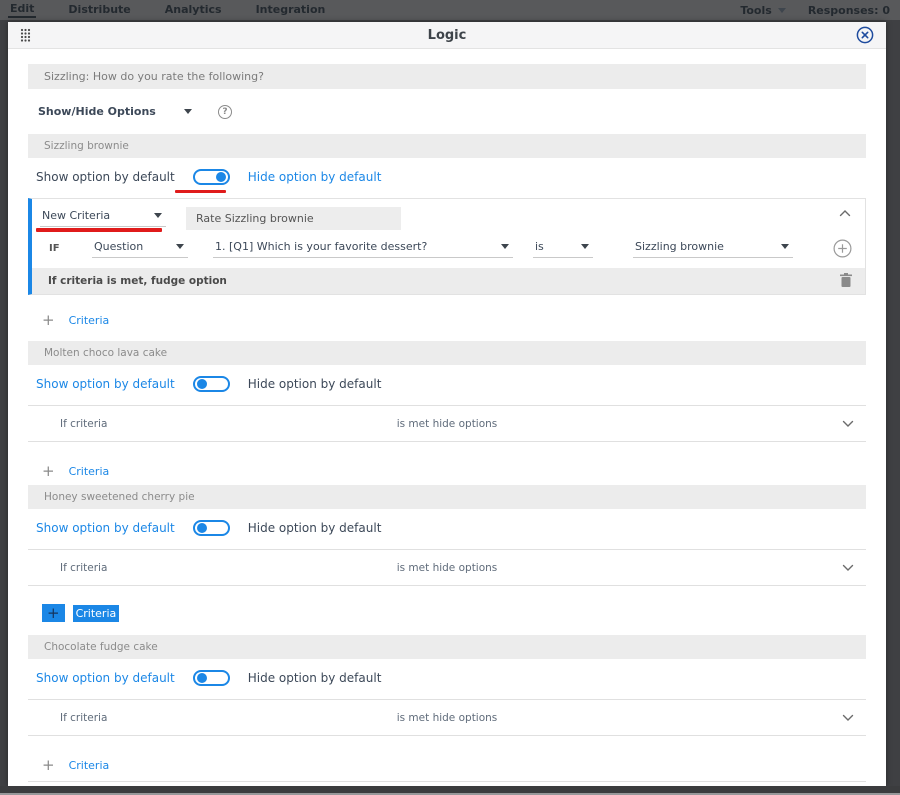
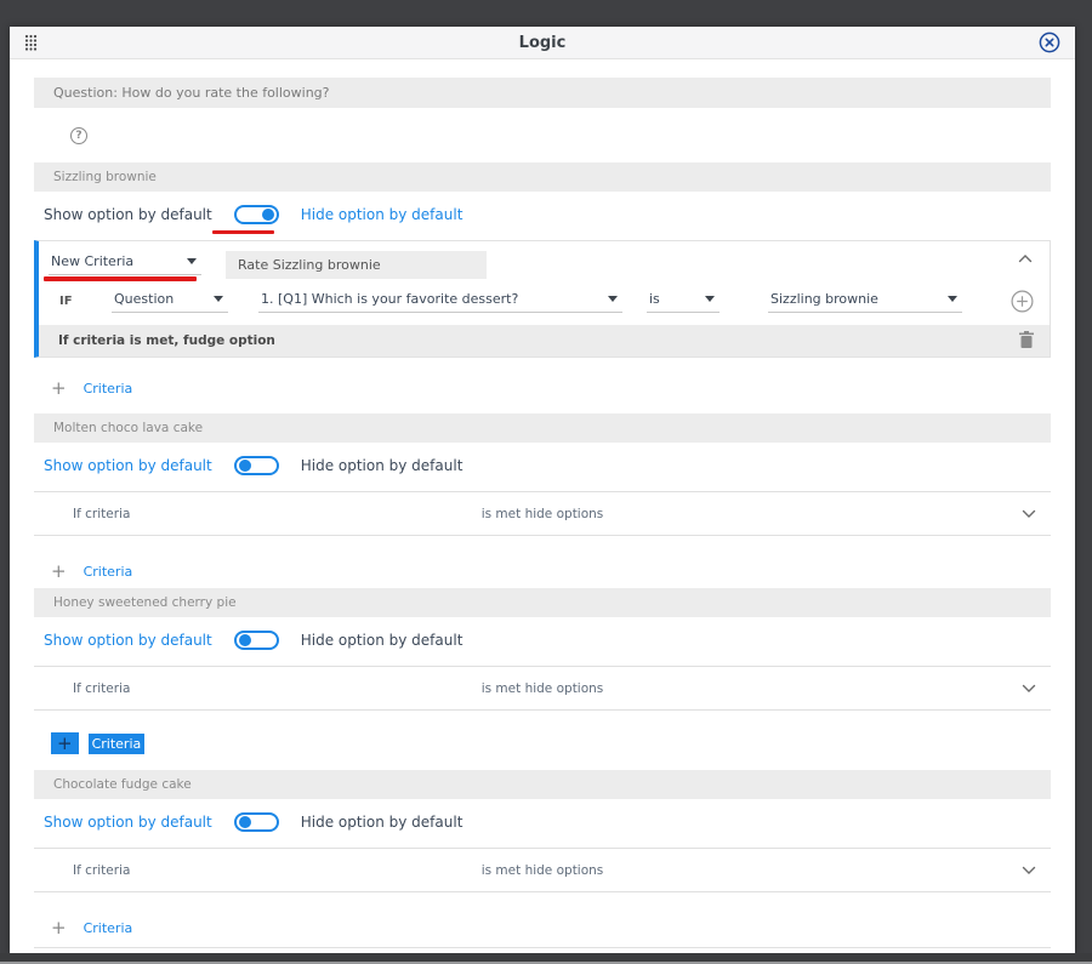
- Edit
- Distribute
- Analytics
- Integration
- Tools
- Responses: 0
  Logic
- Sizzling: How do you rate the following?
+ Question: How do you rate the following?
- Show/Hide Options
  ?
  Sizzling brownie
  Show option by default
  Hide option by default
  New Criteria
  Rate Sizzling brownie
  IF
  Question
  1. [Q1] Which is your favorite dessert?
  is
  Sizzling brownie
  If criteria is met, fudge option
  +
  Criteria
  Molten choco lava cake
  Show option by default
  Hide option by default
  If criteria
  is met hide options
  +
  Criteria
  Honey sweetened cherry pie
  Show option by default
  Hide option by default
  If criteria
  is met hide options
  +
  Criteria
  Chocolate fudge cake
  Show option by default
  Hide option by default
  If criteria
  is met hide options
  +
  Criteria
